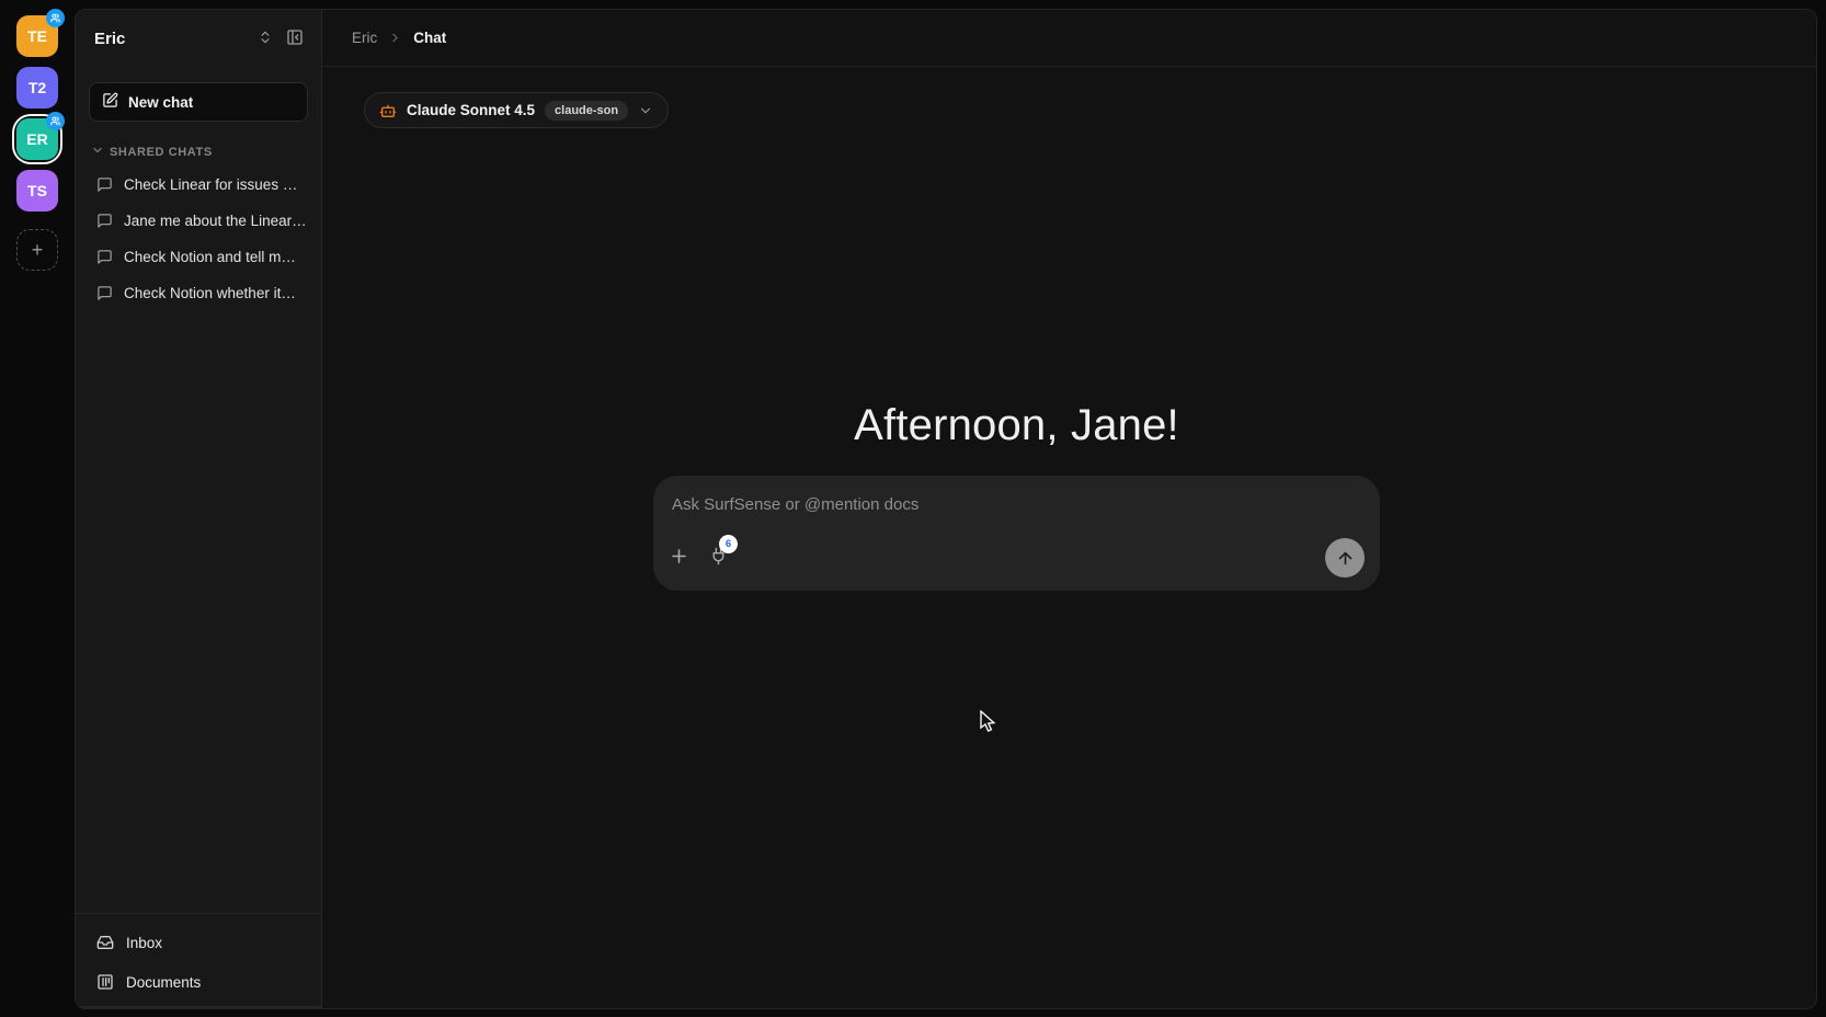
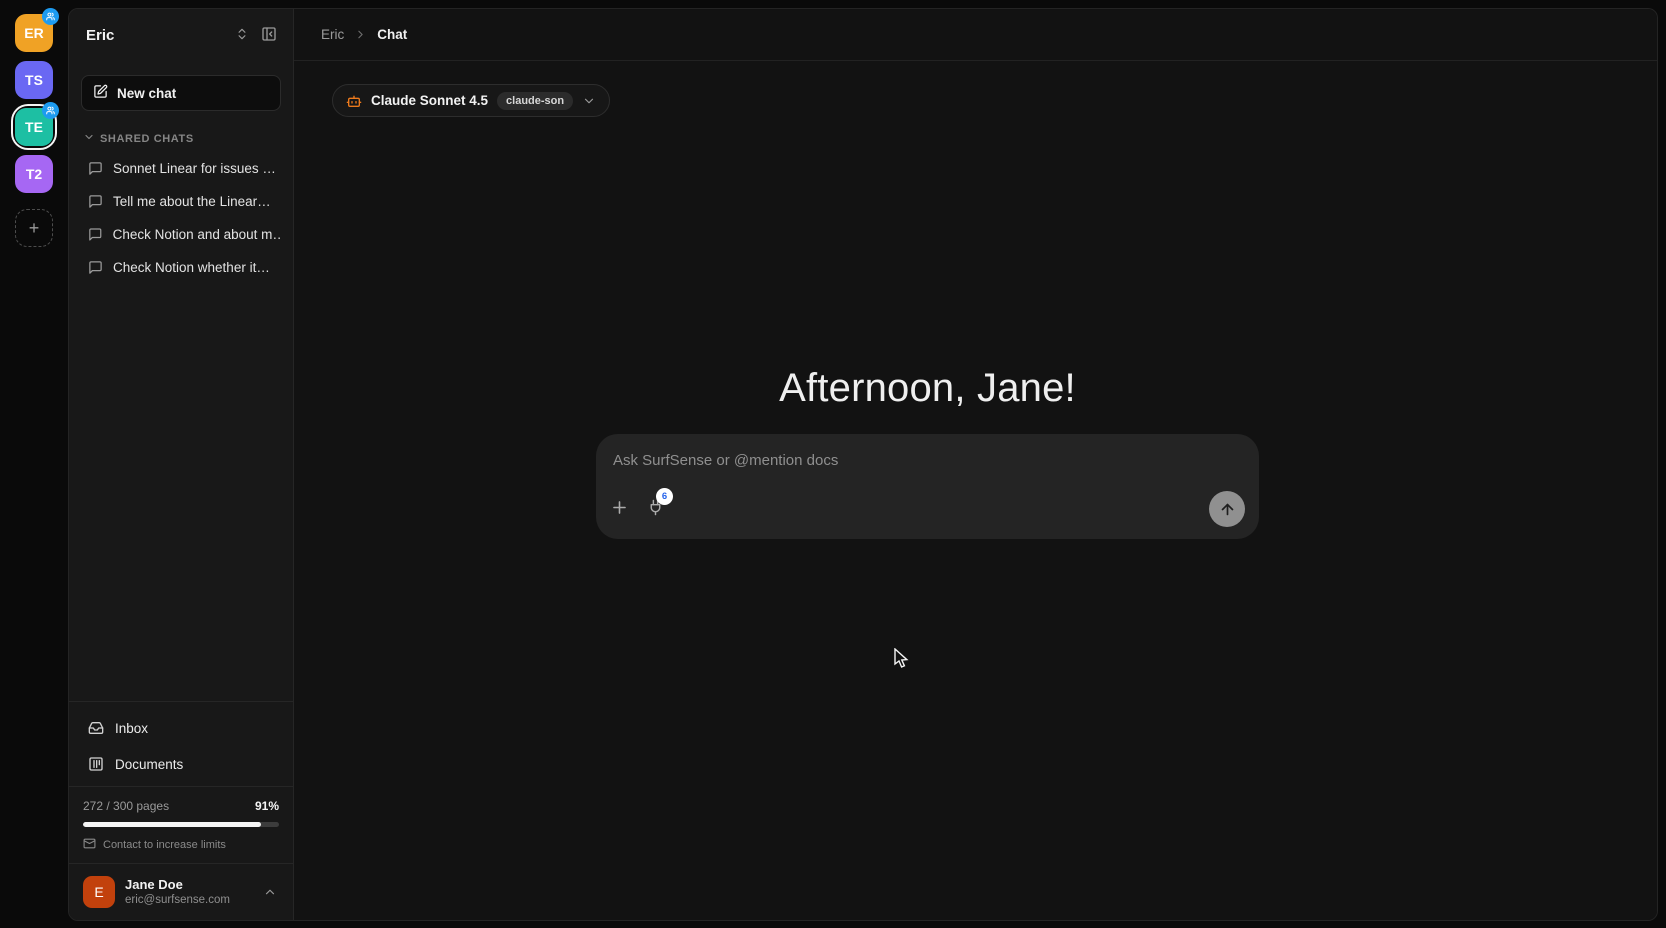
- TE
+ ER
- T2
+ TS
- ER
+ TE
- TS
+ T2
  +
  Eric
  New chat
  SHARED CHATS
- Check Linear for issues …
+ Sonnet Linear for issues …
- Jane me about the Linear…
+ Tell me about the Linear…
- Check Notion and tell m…
+ Check Notion and about m…
  Check Notion whether it…
  Inbox
  Documents
+ 272 / 300 pages
+ 91%
+ Contact to increase limits
+ E
+ Jane Doe
+ eric@surfsense.com
  Eric
  Chat
  Claude Sonnet 4.5
  claude-son
  Afternoon, Jane!
  Ask SurfSense or @mention docs
  6
